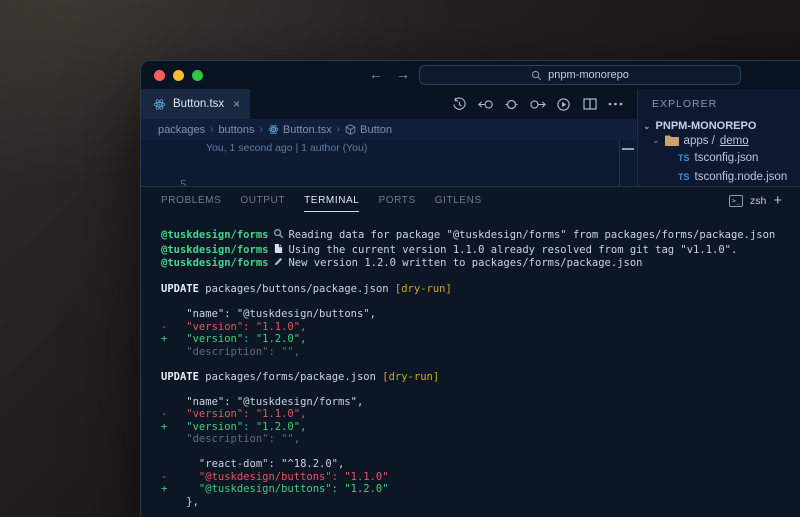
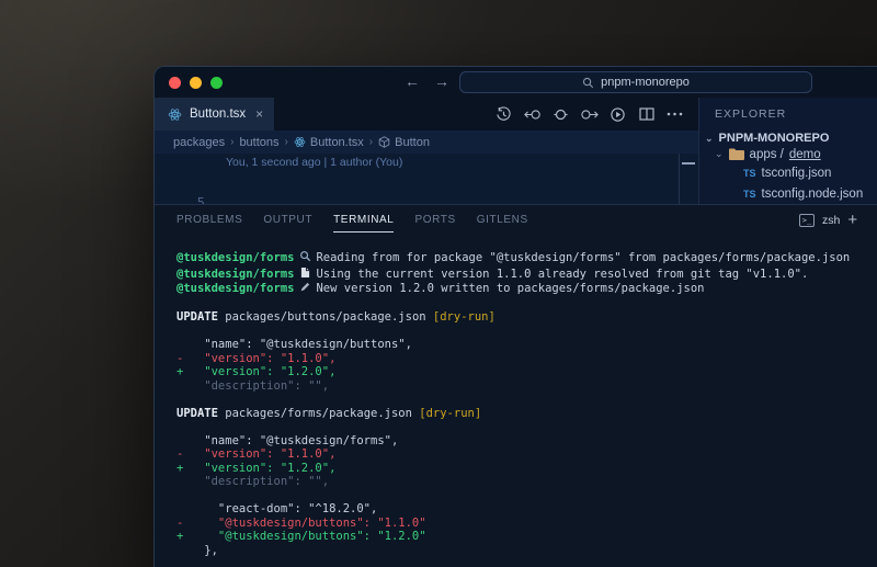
  ←
  →
  pnpm-monorepo
  Button.tsx
  ×
  packages
  ›
  buttons
  ›
  Button.tsx
  ›
  Button
  You, 1 second ago | 1 author (You)
  5
  EXPLORER
  ⌄
  PNPM-MONOREPO
  ⌄
  apps /
  demo
  TS
  tsconfig.json
  TS
  tsconfig.node.json
  PROBLEMS
  OUTPUT
  TERMINAL
  PORTS
  GITLENS
  >_
  zsh
  +
- @tuskdesign/forms Reading data for package "@tuskdesign/forms" from packages/forms/package.json
+ @tuskdesign/forms Reading from for package "@tuskdesign/forms" from packages/forms/package.json
  @tuskdesign/forms Using the current version 1.1.0 already resolved from git tag "v1.1.0".
  @tuskdesign/forms New version 1.2.0 written to packages/forms/package.json
  UPDATE packages/buttons/package.json [dry-run]
  "name": "@tuskdesign/buttons",
  - "version": "1.1.0",
  + "version": "1.2.0",
  "description": "",
  UPDATE packages/forms/package.json [dry-run]
  "name": "@tuskdesign/forms",
  - "version": "1.1.0",
  + "version": "1.2.0",
  "description": "",
  "react-dom": "^18.2.0",
  - "@tuskdesign/buttons": "1.1.0"
  + "@tuskdesign/buttons": "1.2.0"
  },
